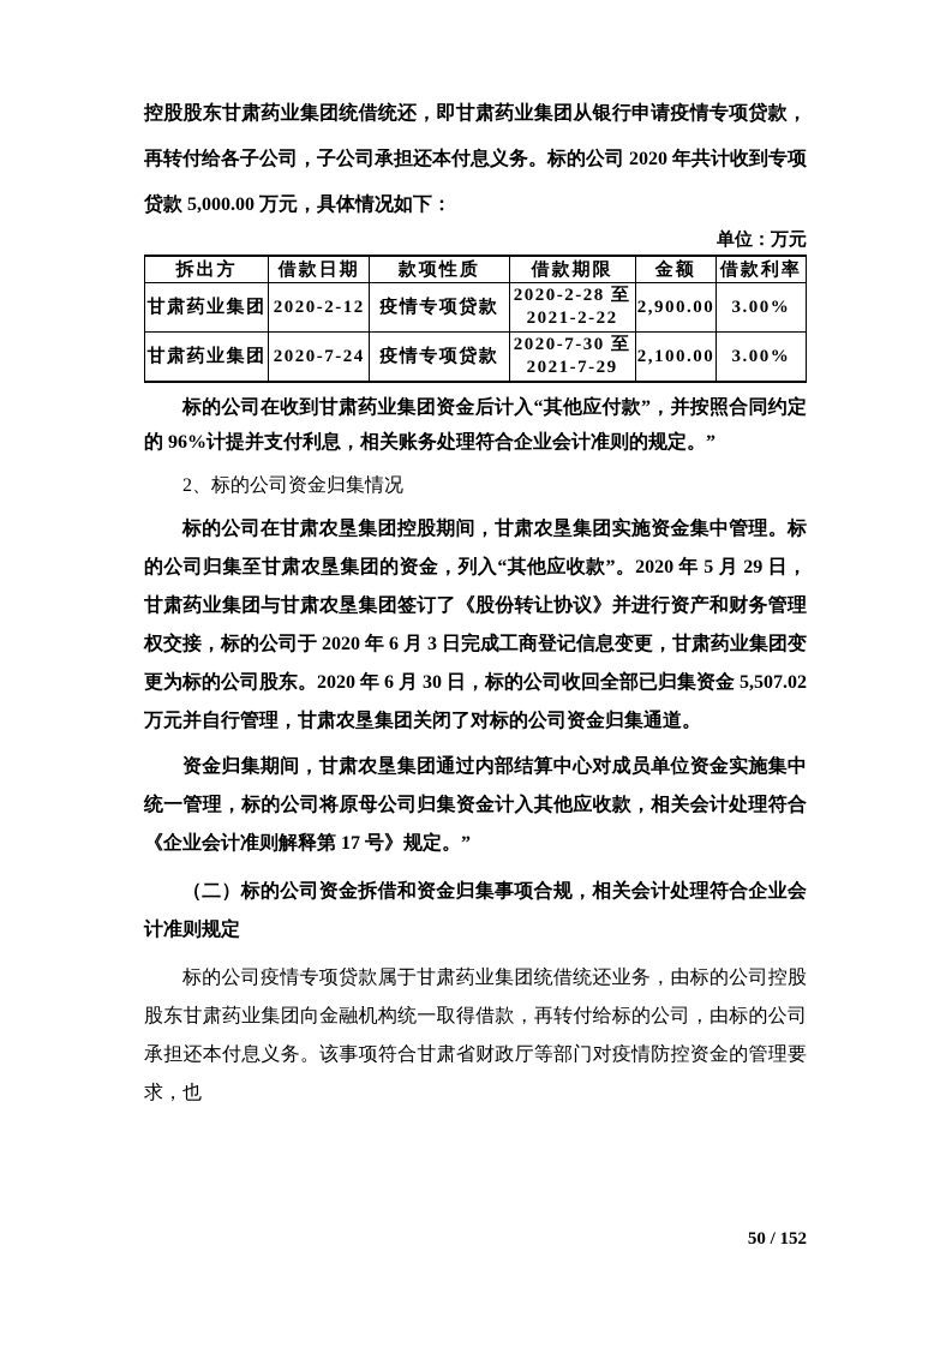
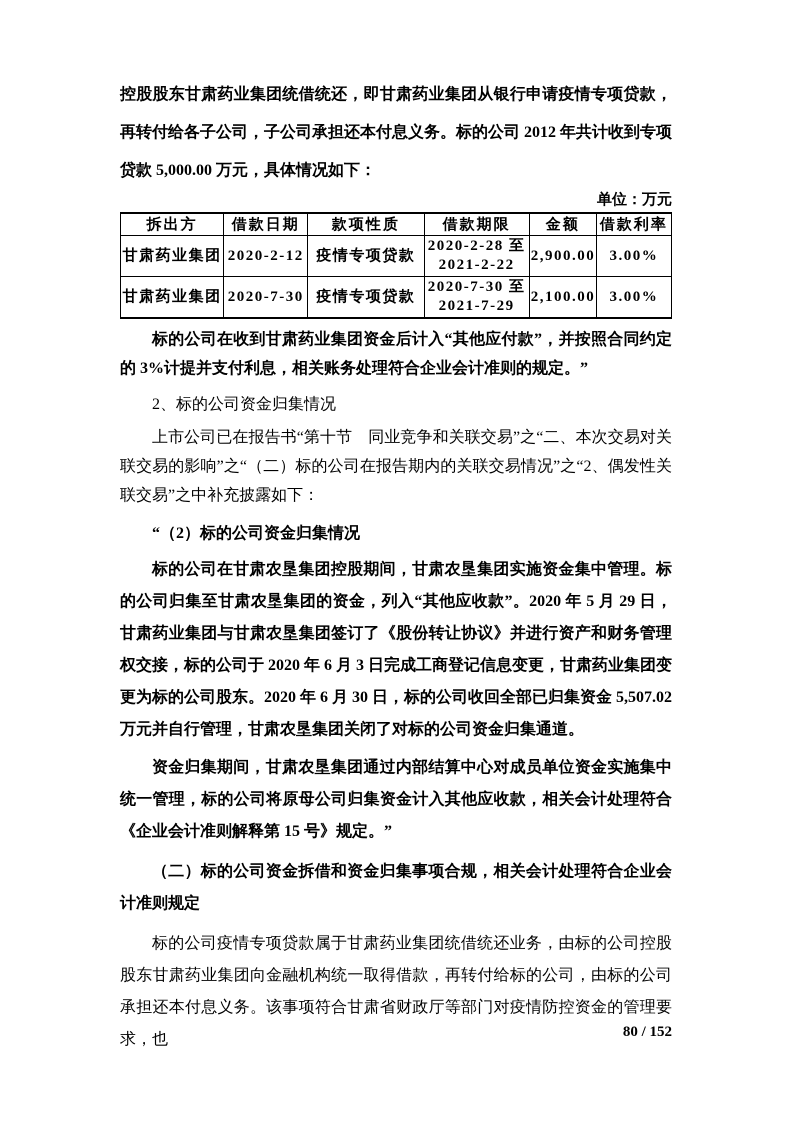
- 控股股东甘肃药业集团统借统还，即甘肃药业集团从银行申请疫情专项贷款，再转付给各子公司，子公司承担还本付息义务。标的公司 2020 年共计收到专项贷款 5,000.00 万元，具体情况如下：
+ 控股股东甘肃药业集团统借统还，即甘肃药业集团从银行申请疫情专项贷款，再转付给各子公司，子公司承担还本付息义务。标的公司 2012 年共计收到专项贷款 5,000.00 万元，具体情况如下：
  单位：万元
  拆出方	借款日期	款项性质	借款期限	金额	借款利率
  甘肃药业集团	2020-2-12	疫情专项贷款	2020-2-28 至 2021-2-22	2,900.00	3.00%
- 甘肃药业集团	2020-7-24	疫情专项贷款	2020-7-30 至 2021-7-29	2,100.00	3.00%
+ 甘肃药业集团	2020-7-30	疫情专项贷款	2020-7-30 至 2021-7-29	2,100.00	3.00%
- 标的公司在收到甘肃药业集团资金后计入“其他应付款”，并按照合同约定的 96%计提并支付利息，相关账务处理符合企业会计准则的规定。”
+ 标的公司在收到甘肃药业集团资金后计入“其他应付款”，并按照合同约定的 3%计提并支付利息，相关账务处理符合企业会计准则的规定。”
  2、标的公司资金归集情况
+ 上市公司已在报告书“第十节 同业竞争和关联交易”之“二、本次交易对关联交易的影响”之“（二）标的公司在报告期内的关联交易情况”之“2、偶发性关联交易”之中补充披露如下：
+ “（2）标的公司资金归集情况
  标的公司在甘肃农垦集团控股期间，甘肃农垦集团实施资金集中管理。标的公司归集至甘肃农垦集团的资金，列入“其他应收款”。2020 年 5 月 29 日，甘肃药业集团与甘肃农垦集团签订了《股份转让协议》并进行资产和财务管理权交接，标的公司于 2020 年 6 月 3 日完成工商登记信息变更，甘肃药业集团变更为标的公司股东。2020 年 6 月 30 日，标的公司收回全部已归集资金 5,507.02 万元并自行管理，甘肃农垦集团关闭了对标的公司资金归集通道。
- 资金归集期间，甘肃农垦集团通过内部结算中心对成员单位资金实施集中统一管理，标的公司将原母公司归集资金计入其他应收款，相关会计处理符合《企业会计准则解释第 17 号》规定。”
+ 资金归集期间，甘肃农垦集团通过内部结算中心对成员单位资金实施集中统一管理，标的公司将原母公司归集资金计入其他应收款，相关会计处理符合《企业会计准则解释第 15 号》规定。”
  （二）标的公司资金拆借和资金归集事项合规，相关会计处理符合企业会计准则规定
  标的公司疫情专项贷款属于甘肃药业集团统借统还业务，由标的公司控股股东甘肃药业集团向金融机构统一取得借款，再转付给标的公司，由标的公司承担还本付息义务。该事项符合甘肃省财政厅等部门对疫情防控资金的管理要求，也
- 50 / 152
+ 80 / 152
